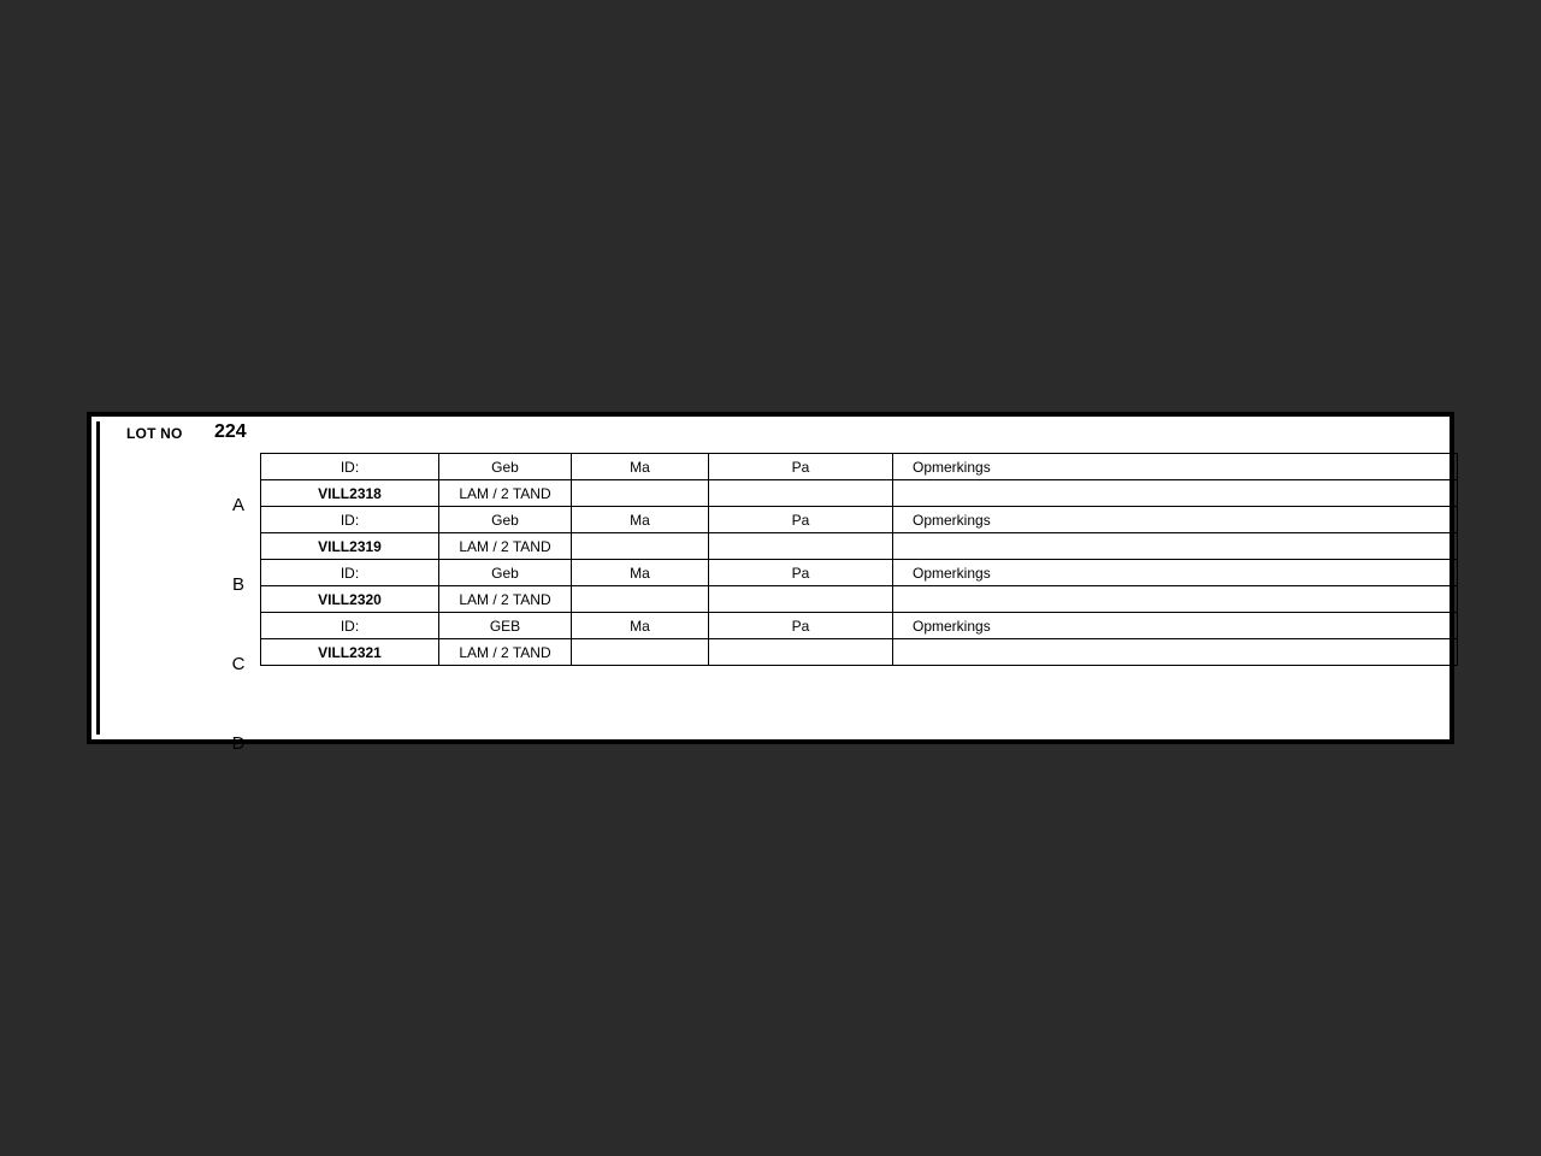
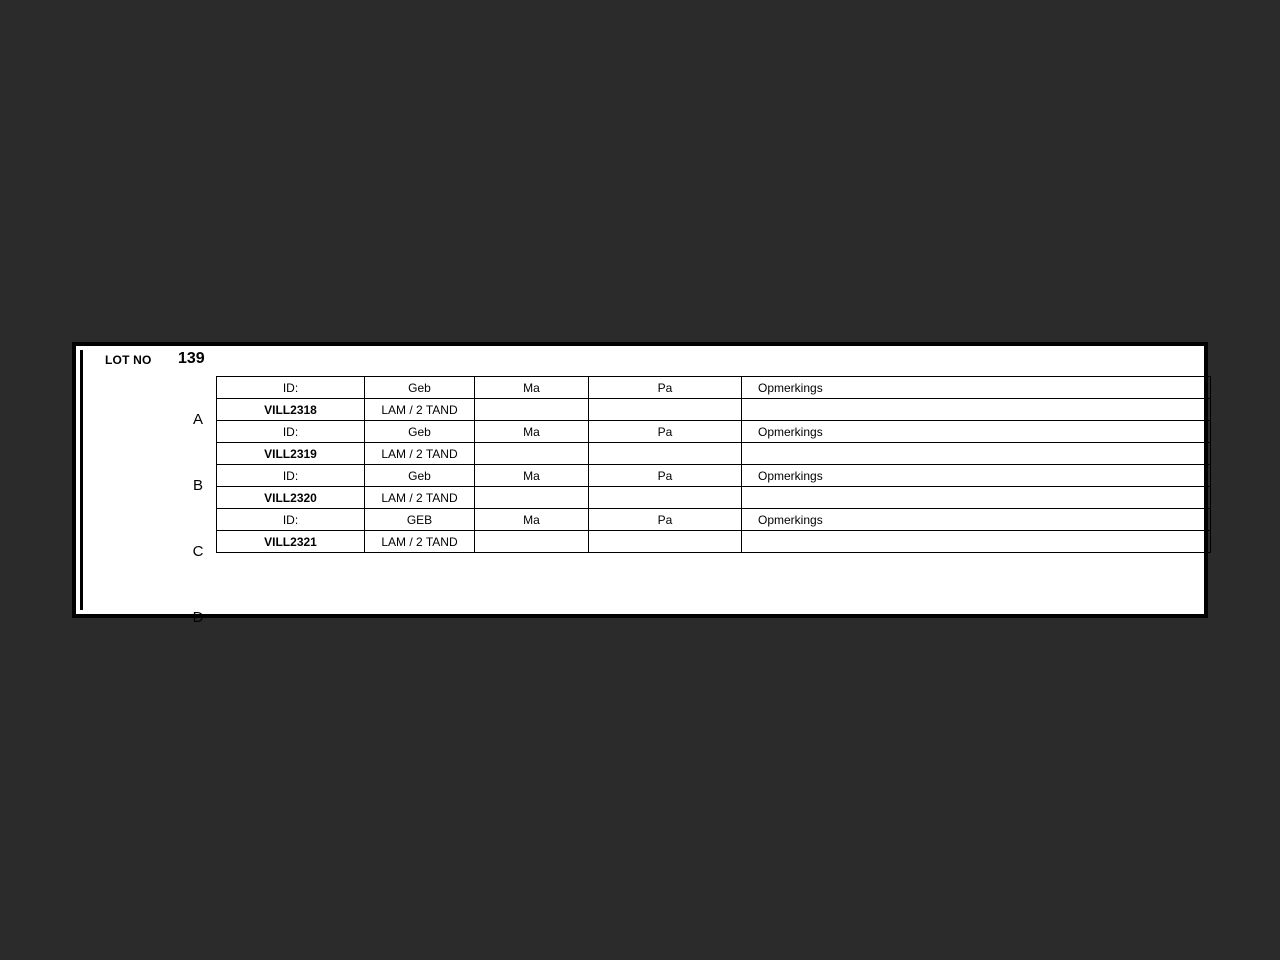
  LOT NO
- 224
+ 139
  A
  B
  C
  D
  ID:	Geb	Ma	Pa	Opmerkings
  VILL2318	LAM / 2 TAND
  ID:	Geb	Ma	Pa	Opmerkings
  VILL2319	LAM / 2 TAND
  ID:	Geb	Ma	Pa	Opmerkings
  VILL2320	LAM / 2 TAND
  ID:	GEB	Ma	Pa	Opmerkings
  VILL2321	LAM / 2 TAND
